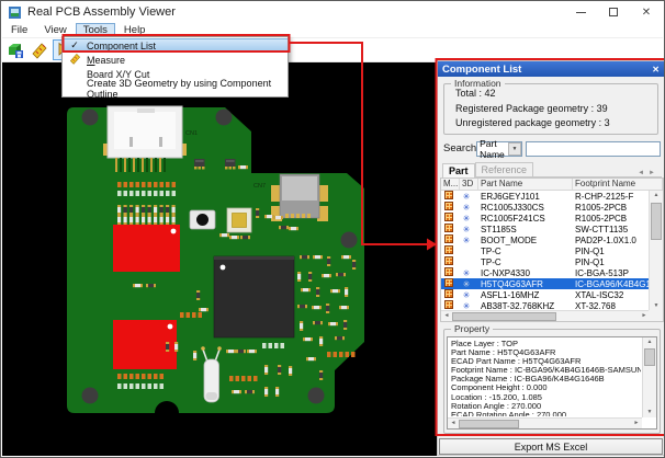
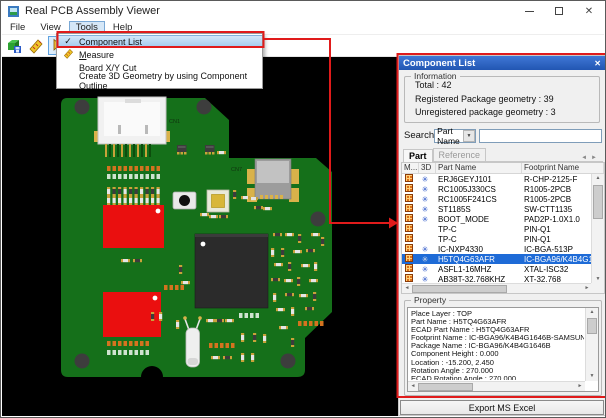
  Real PCB Assembly Viewer
  ✕
  File
  View
  Tools
  Help
  ✓
  Component List
  Measure
  Board X/Y Cut
  Create 3D Geometry by using Component Outline
  Component List
  ✕
  Information
  Total : 42
  Registered Package geometry : 39
  Unregistered package geometry : 3
  Search
  Part Name
  Part
  Reference
  M...
  3D
  Part Name
  Footprint Name
  ERJ6GEYJ101
  R-CHP-2125-F
  RC1005J330CS
  R1005-2PCB
  RC1005F241CS
  R1005-2PCB
  ST1185S
  SW-CTT1135
  BOOT_MODE
  PAD2P-1.0X1.0
  TP-C
  PIN-Q1
  TP-C
  PIN-Q1
  IC-NXP4330
  IC-BGA-513P
  H5TQ4G63AFR
  ASFL1-16MHZ
  XTAL-ISC32
  AB38T-32.768KHZ
  XT-32.768
  Property
  Place Layer : TOP
  Part Name : H5TQ4G63AFR
  ECAD Part Name : H5TQ4G63AFR
  Footprint Name : IC-BGA96/K4B4G1646B-SAMSUN
  Package Name : IC-BGA96/K4B4G1646B
  Component Height : 0.000
- Location : -15.200, 1.085
+ Location : -15.200, 2.450
  Rotation Angle : 270.000
  ECAD Rotation Angle : 270.000
  Export MS Excel
